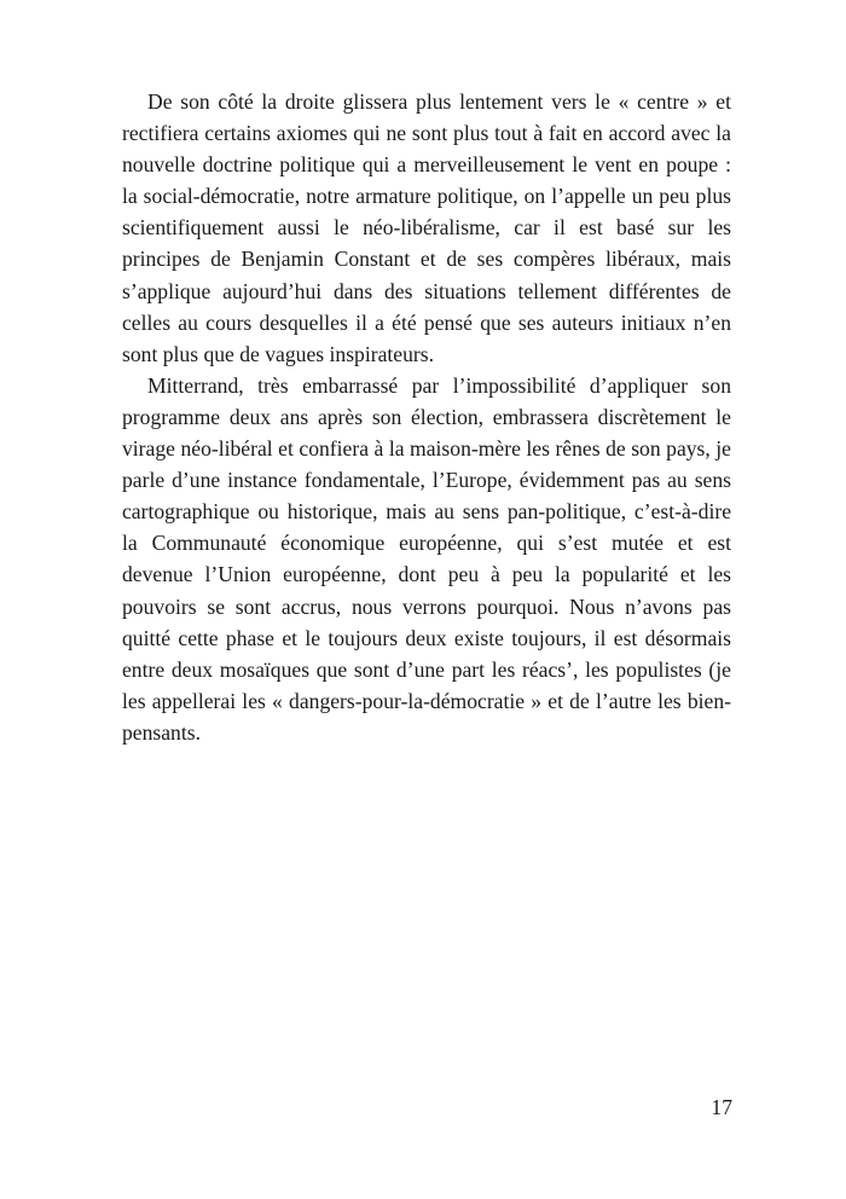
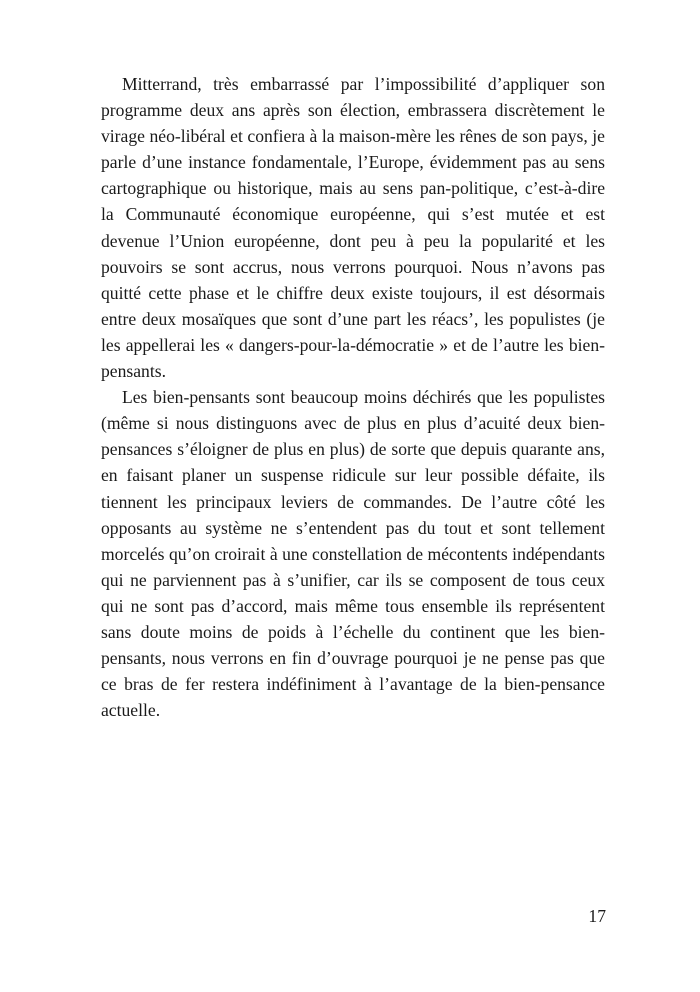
- De son côté la droite glissera plus lentement vers le « centre » et rectifiera certains axiomes qui ne sont plus tout à fait en accord avec la nouvelle doctrine politique qui a merveilleusement le vent en poupe : la social-démocratie, notre armature politique, on l’appelle un peu plus scientifiquement aussi le néo-libéralisme, car il est basé sur les principes de Benjamin Constant et de ses compères libéraux, mais s’applique aujourd’hui dans des situations tellement différentes de celles au cours desquelles il a été pensé que ses auteurs initiaux n’en sont plus que de vagues inspirateurs.
- Mitterrand, très embarrassé par l’impossibilité d’appliquer son programme deux ans après son élection, embrassera discrètement le virage néo-libéral et confiera à la maison-mère les rênes de son pays, je parle d’une instance fondamentale, l’Europe, évidemment pas au sens cartographique ou historique, mais au sens pan-politique, c’est-à-dire la Communauté économique européenne, qui s’est mutée et est devenue l’Union européenne, dont peu à peu la popularité et les pouvoirs se sont accrus, nous verrons pourquoi. Nous n’avons pas quitté cette phase et le toujours deux existe toujours, il est désormais entre deux mosaïques que sont d’une part les réacs’, les populistes (je les appellerai les « dangers-pour-la-démocratie » et de l’autre les bien-pensants.
+ Mitterrand, très embarrassé par l’impossibilité d’appliquer son programme deux ans après son élection, embrassera discrètement le virage néo-libéral et confiera à la maison-mère les rênes de son pays, je parle d’une instance fondamentale, l’Europe, évidemment pas au sens cartographique ou historique, mais au sens pan-politique, c’est-à-dire la Communauté économique européenne, qui s’est mutée et est devenue l’Union européenne, dont peu à peu la popularité et les pouvoirs se sont accrus, nous verrons pourquoi. Nous n’avons pas quitté cette phase et le chiffre deux existe toujours, il est désormais entre deux mosaïques que sont d’une part les réacs’, les populistes (je les appellerai les « dangers-pour-la-démocratie » et de l’autre les bien-pensants.
+ Les bien-pensants sont beaucoup moins déchirés que les populistes (même si nous distinguons avec de plus en plus d’acuité deux bien-pensances s’éloigner de plus en plus) de sorte que depuis quarante ans, en faisant planer un suspense ridicule sur leur possible défaite, ils tiennent les principaux leviers de commandes. De l’autre côté les opposants au système ne s’entendent pas du tout et sont tellement morcelés qu’on croirait à une constellation de mécontents indépendants qui ne parviennent pas à s’unifier, car ils se composent de tous ceux qui ne sont pas d’accord, mais même tous ensemble ils représentent sans doute moins de poids à l’échelle du continent que les bien-pensants, nous verrons en fin d’ouvrage pourquoi je ne pense pas que ce bras de fer restera indéfiniment à l’avantage de la bien-pensance actuelle.
  17
